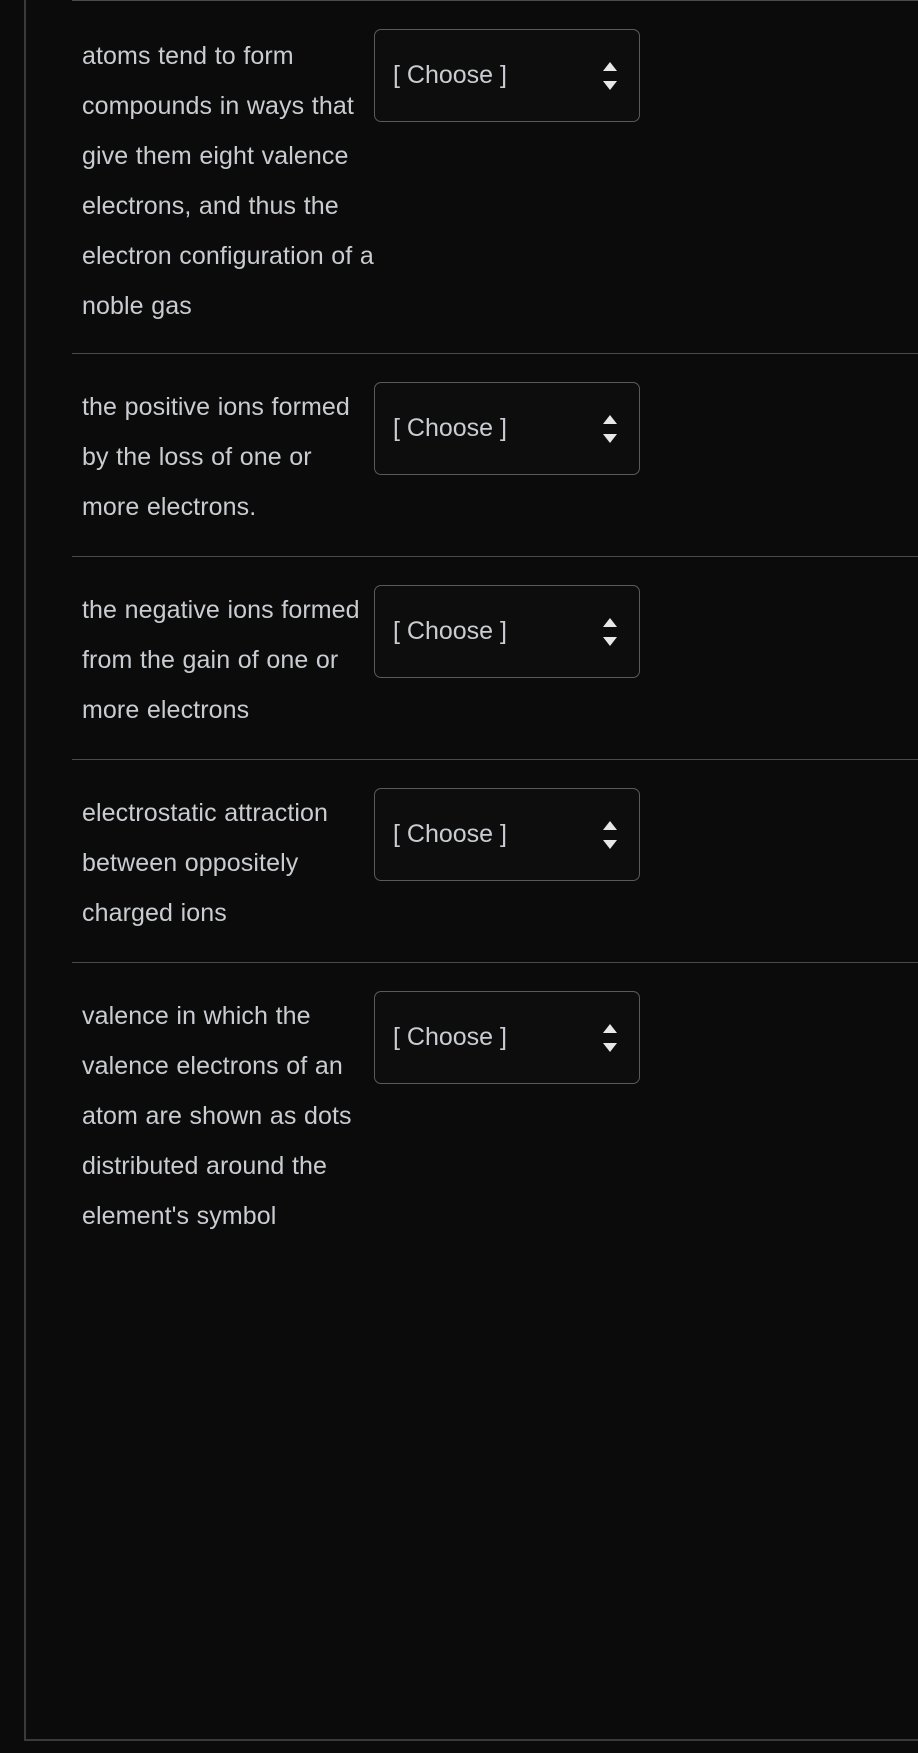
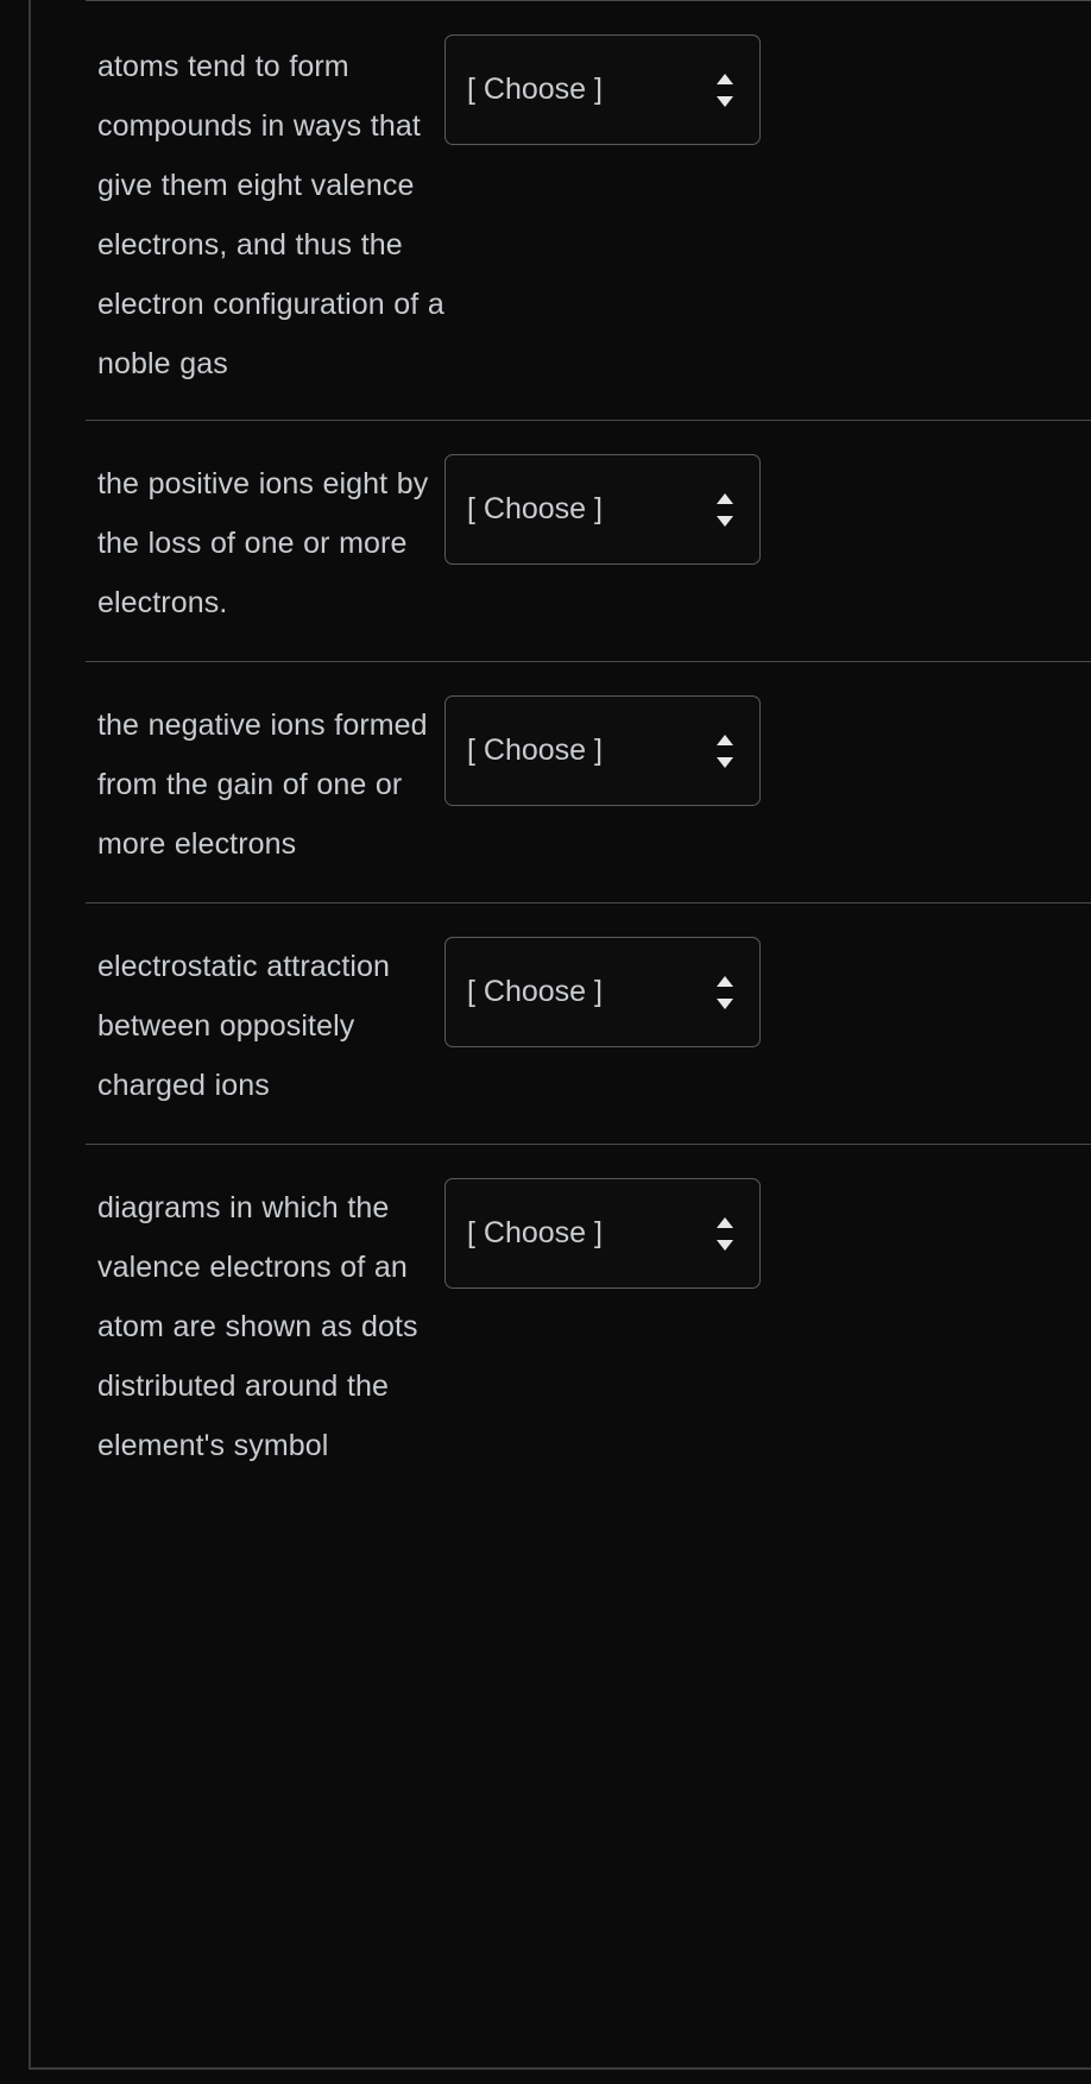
  atoms tend to form compounds in ways that give them eight valence electrons, and thus the electron configuration of a noble gas
  [ Choose ]
- the positive ions formed by the loss of one or more electrons.
+ the positive ions eight by the loss of one or more electrons.
  [ Choose ]
  the negative ions formed from the gain of one or more electrons
  [ Choose ]
  electrostatic attraction between oppositely charged ions
  [ Choose ]
- valence in which the valence electrons of an atom are shown as dots distributed around the element's symbol
+ diagrams in which the valence electrons of an atom are shown as dots distributed around the element's symbol
  [ Choose ]
